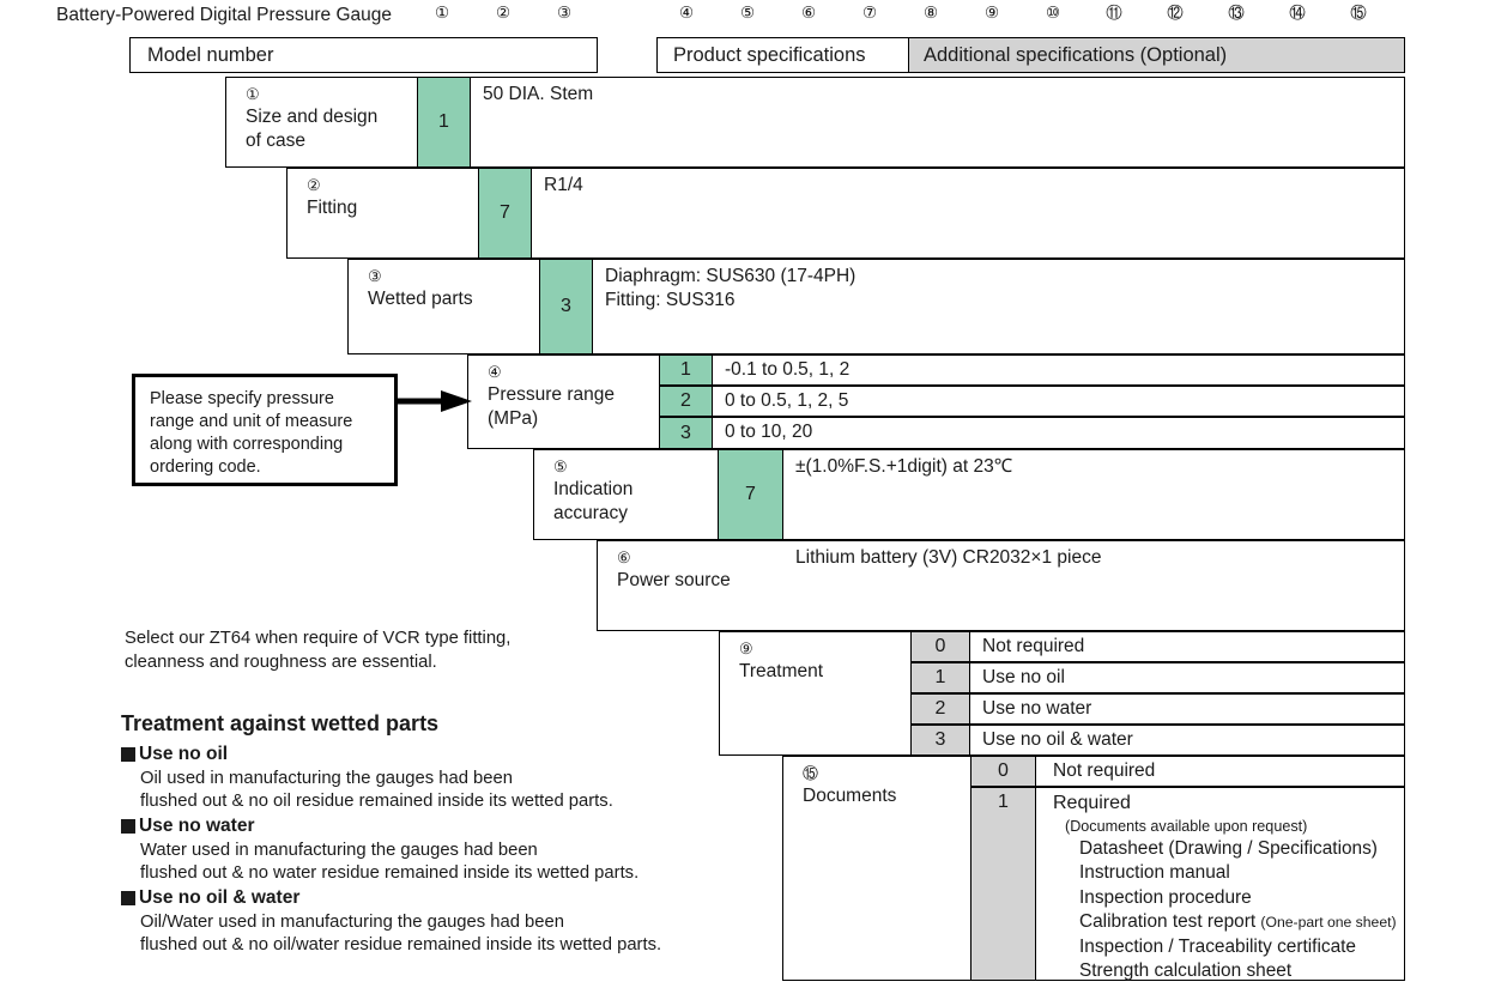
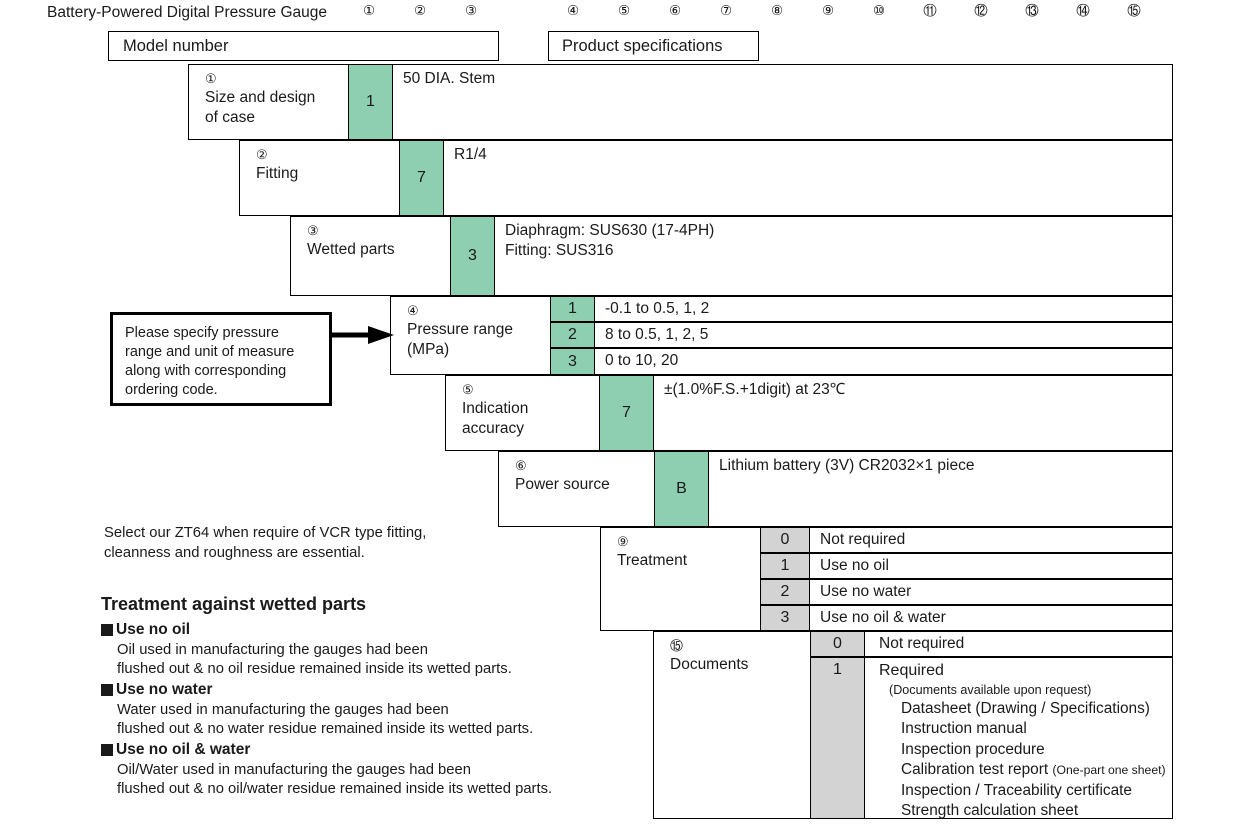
  Battery-Powered Digital Pressure Gauge
  ①
  ②
  ③
  ④
  ⑤
  ⑥
  ⑦
  ⑧
  ⑨
  ⑩
  ⑪
  ⑫
  ⑬
  ⑭
  ⑮
  Model number
  Product specifications
- Additional specifications (Optional)
  ①
  Size and design
  of case
  1
  50 DIA. Stem
  ②
  Fitting
  7
  R1/4
  ③
  Wetted parts
  3
  Diaphragm: SUS630 (17-4PH)
  Fitting: SUS316
  ④
  Pressure range
  (MPa)
  1
  -0.1 to 0.5, 1, 2
  2
- 0 to 0.5, 1, 2, 5
+ 8 to 0.5, 1, 2, 5
  3
  0 to 10, 20
  ⑤
  Indication
  accuracy
  7
  ±(1.0%F.S.+1digit) at 23℃
  ⑥
  Power source
+ B
  Lithium battery (3V) CR2032×1 piece
  ⑨
  Treatment
  0
  Not required
  1
  Use no oil
  2
  Use no water
  3
  Use no oil & water
  ⑮
  Documents
  0
  Not required
  1
  Required
  (Documents available upon request)
  Datasheet (Drawing / Specifications)
  Instruction manual
  Inspection procedure
  Calibration test report (One-part one sheet)
  Inspection / Traceability certificate
  Strength calculation sheet
  Please specify pressure
  range and unit of measure
  along with corresponding
  ordering code.
  Select our ZT64 when require of VCR type fitting,
  cleanness and roughness are essential.
  Treatment against wetted parts
  Use no oil
  Oil used in manufacturing the gauges had been
  flushed out & no oil residue remained inside its wetted parts.
  Use no water
  Water used in manufacturing the gauges had been
  flushed out & no water residue remained inside its wetted parts.
  Use no oil & water
  Oil/Water used in manufacturing the gauges had been
  flushed out & no oil/water residue remained inside its wetted parts.
